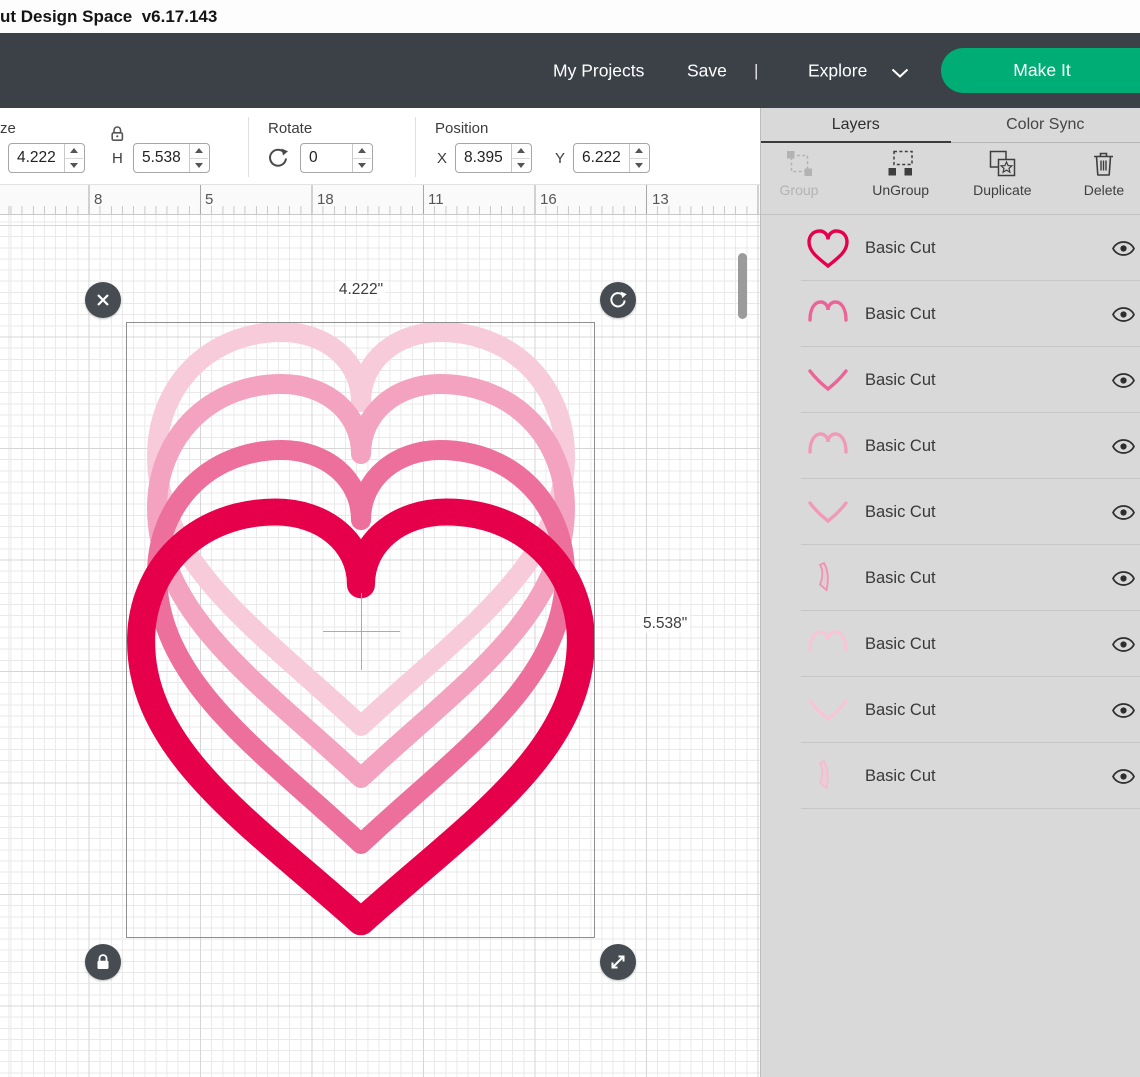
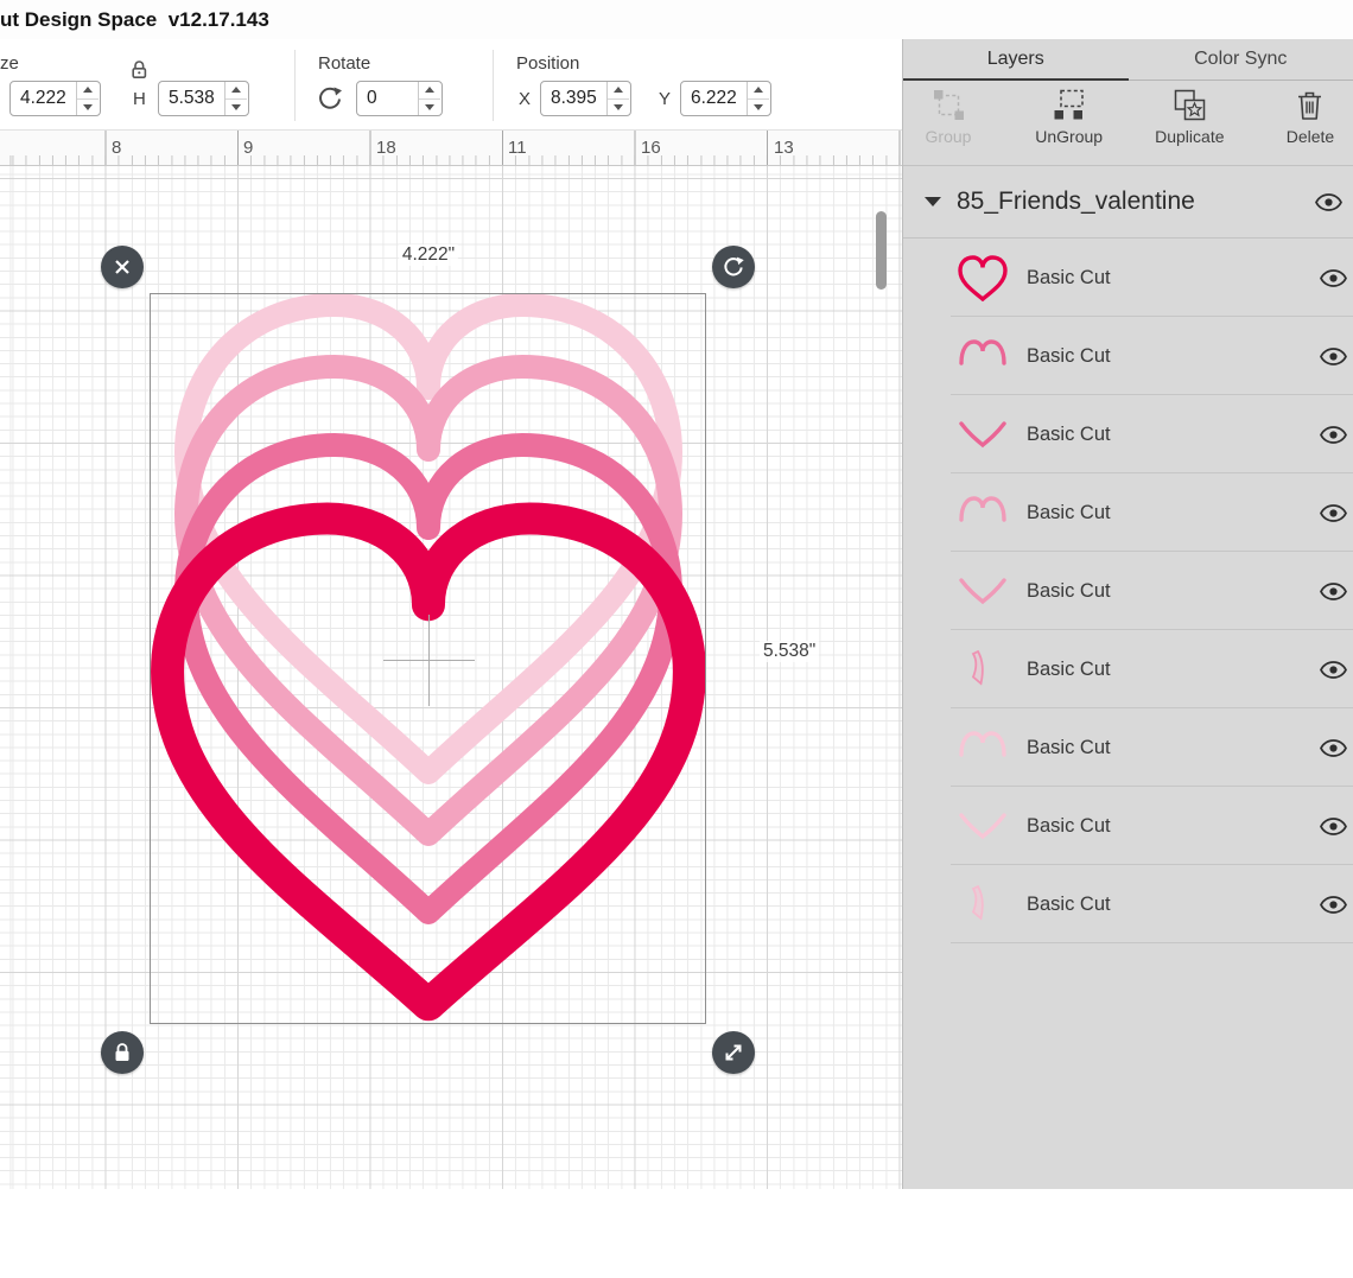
- ut Design Space v6.17.143
+ ut Design Space v12.17.143
- My Projects
- Save
- |
- Explore
- Make It
  ze
  4.222
  H
  5.538
  Rotate
  0
  Position
  X
  8.395
  Y
  6.222
  8
- 5
+ 9
  18
  11
  16
  13
  4.222"
  5.538"
  Layers
  Color Sync
  Group
  UnGroup
  Duplicate
  Delete
+ 85_Friends_valentine
  Basic Cut
  Basic Cut
  Basic Cut
  Basic Cut
  Basic Cut
  Basic Cut
  Basic Cut
  Basic Cut
  Basic Cut
